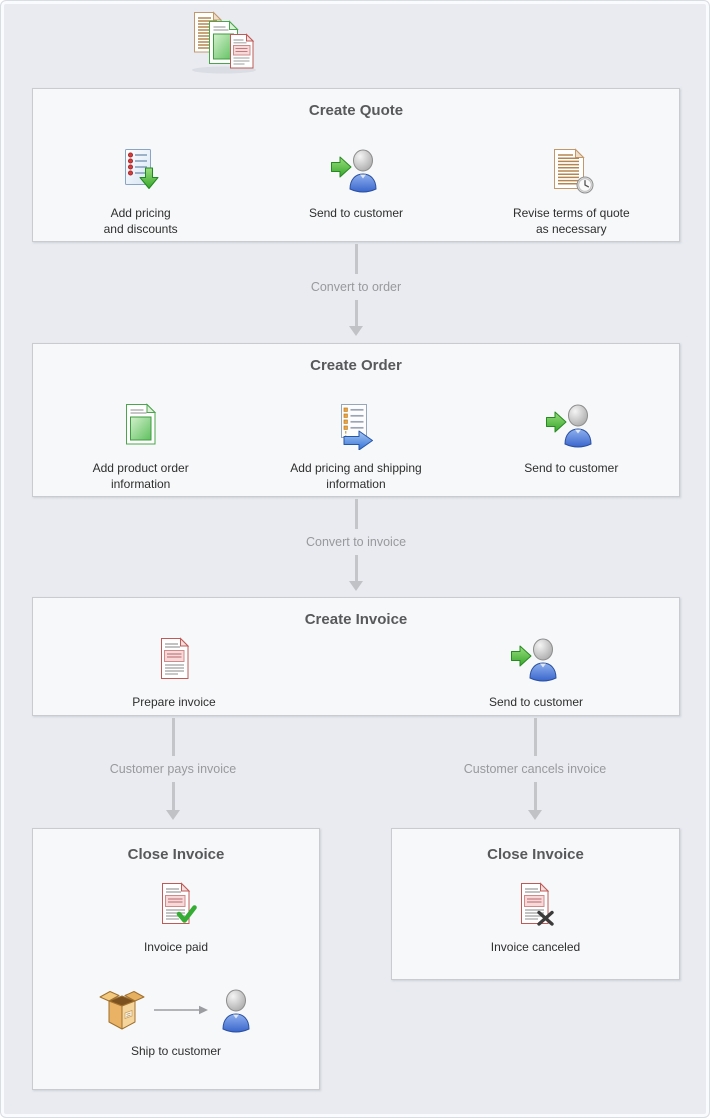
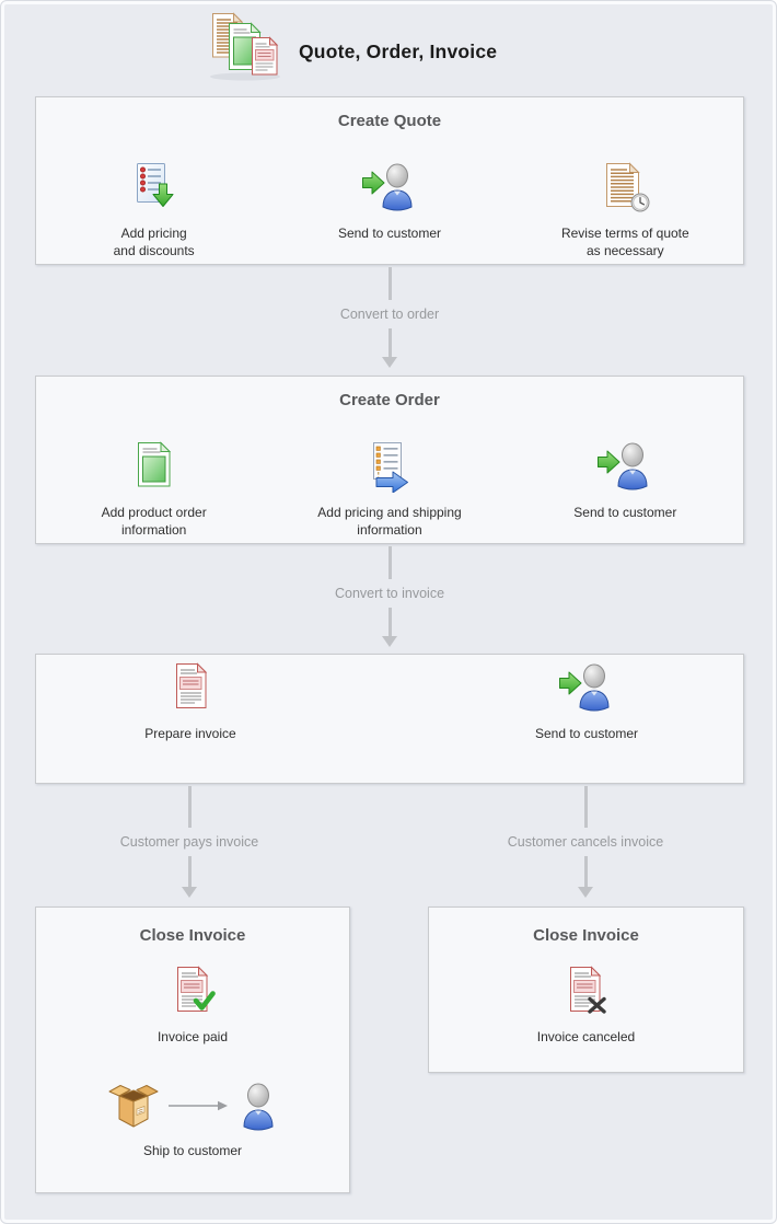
+ Quote, Order, Invoice
  Create Quote
  Add pricing
  and discounts
  Send to customer
  Revise terms of quote
  as necessary
  Convert to order
  Create Order
  Add product order
  information
  Add pricing and shipping
  information
  Send to customer
  Convert to invoice
- Create Invoice
  Prepare invoice
  Send to customer
  Customer pays invoice
  Customer cancels invoice
  Close Invoice
  Invoice paid
  Ship to customer
  Close Invoice
  Invoice canceled
